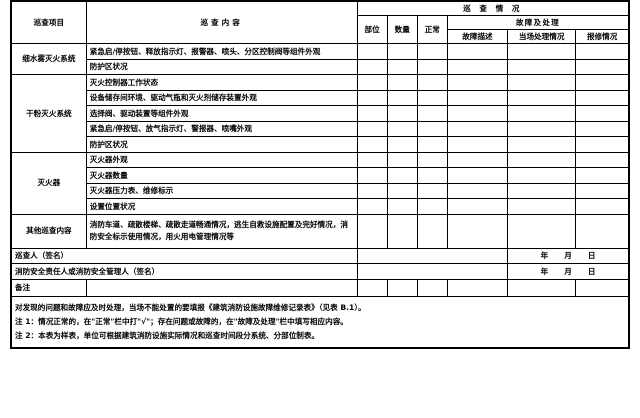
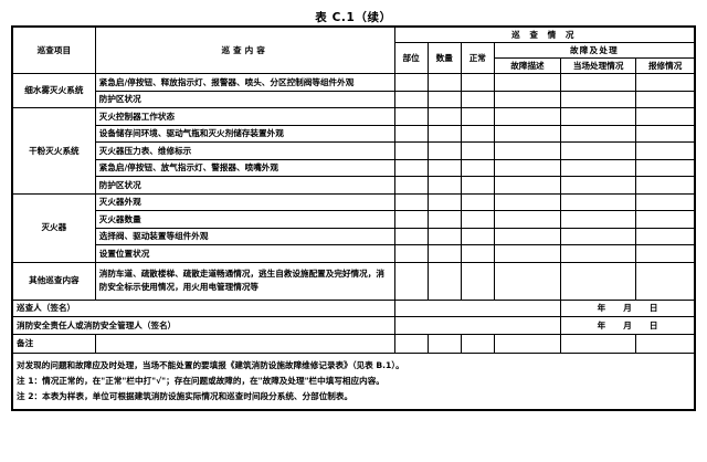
+ 表 C.1（续）
  巡查项目	巡查内容	巡 查 情 况
  部位	数量	正常	故障及处理
  故障描述	当场处理情况	报修情况
  细水雾灭火系统	紧急启/停按钮、释放指示灯、报警器、喷头、分区控制阀等组件外观
  防护区状况
  干粉灭火系统	灭火控制器工作状态
  设备储存间环境、驱动气瓶和灭火剂储存装置外观
- 选择阀、驱动装置等组件外观
+ 灭火器压力表、维修标示
  紧急启/停按钮、放气指示灯、警报器、喷嘴外观
  防护区状况
  灭火器	灭火器外观
  灭火器数量
- 灭火器压力表、维修标示
+ 选择阀、驱动装置等组件外观
  设置位置状况
  其他巡查内容	消防车道、疏散楼梯、疏散走道畅通情况，逃生自救设施配置及完好情况，消防安全标示使用情况，用火用电管理情况等
  巡查人（签名）		年 月 日
  消防安全责任人或消防安全管理人（签名）		年 月 日
  备注
  对发现的问题和故障应及时处理，当场不能处置的要填报《建筑消防设施故障维修记录表》（见表 B.1）。 注 1：情况正常的，在"正常"栏中打"√"；存在问题或故障的，在"故障及处理"栏中填写相应内容。 注 2：本表为样表，单位可根据建筑消防设施实际情况和巡查时间段分系统、分部位制表。
